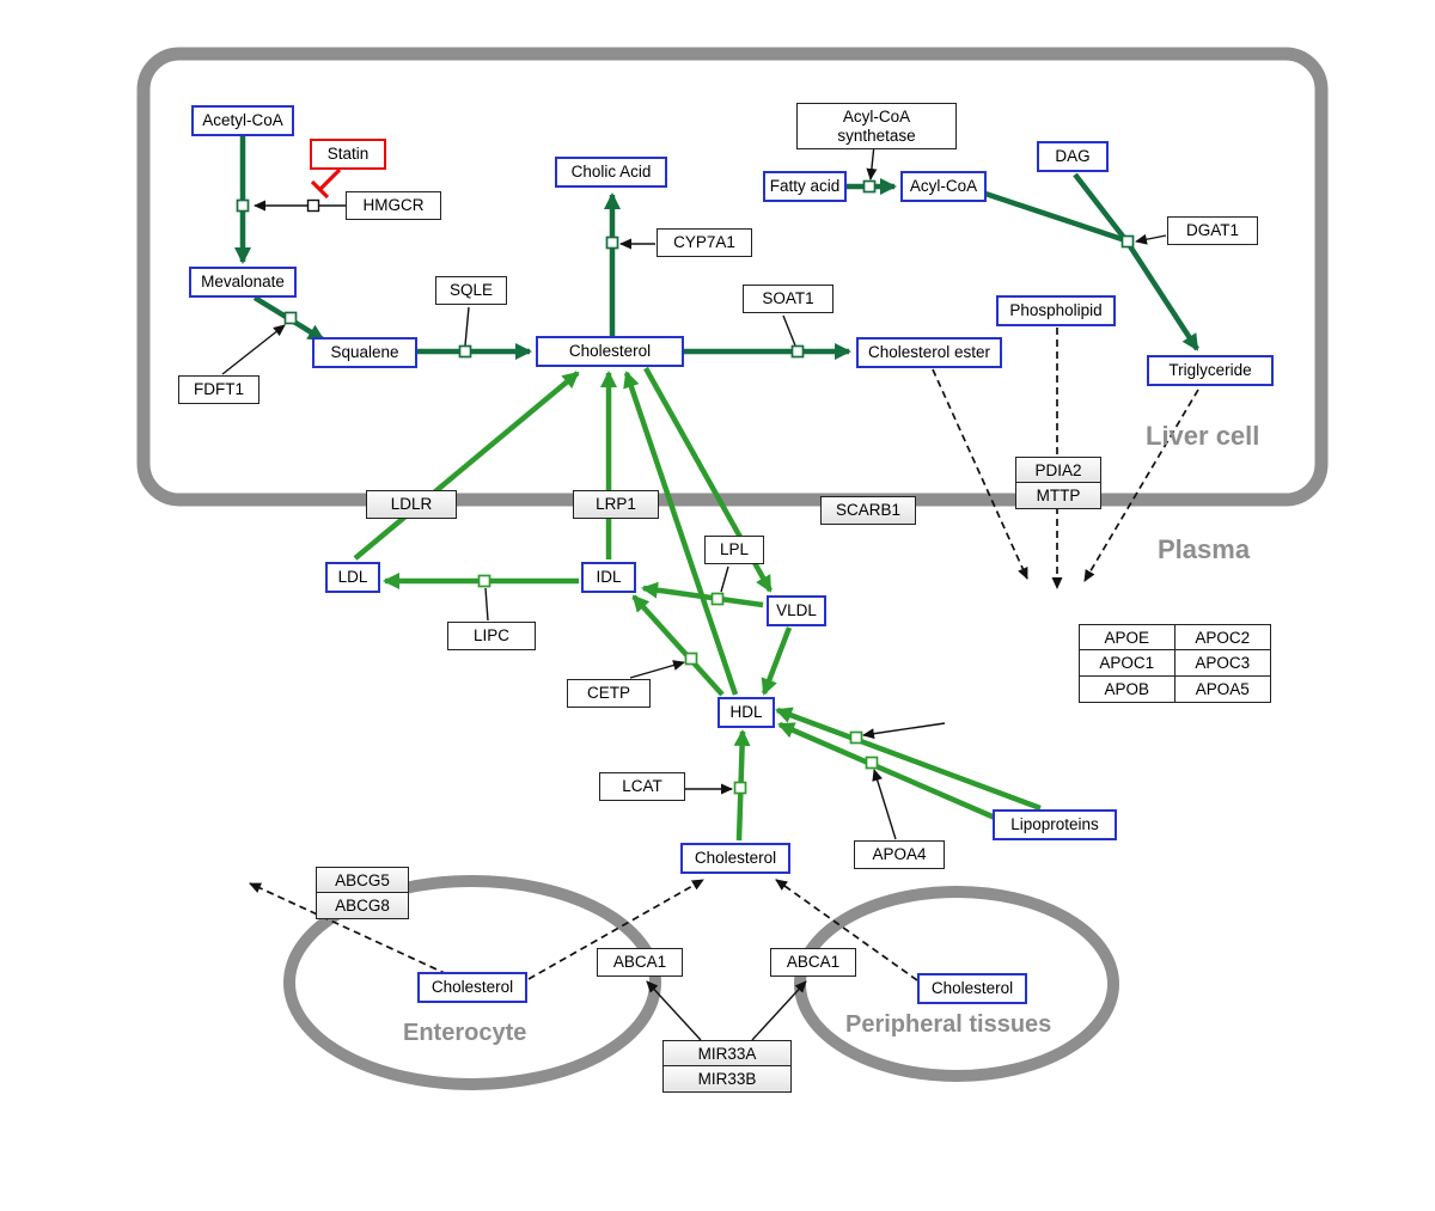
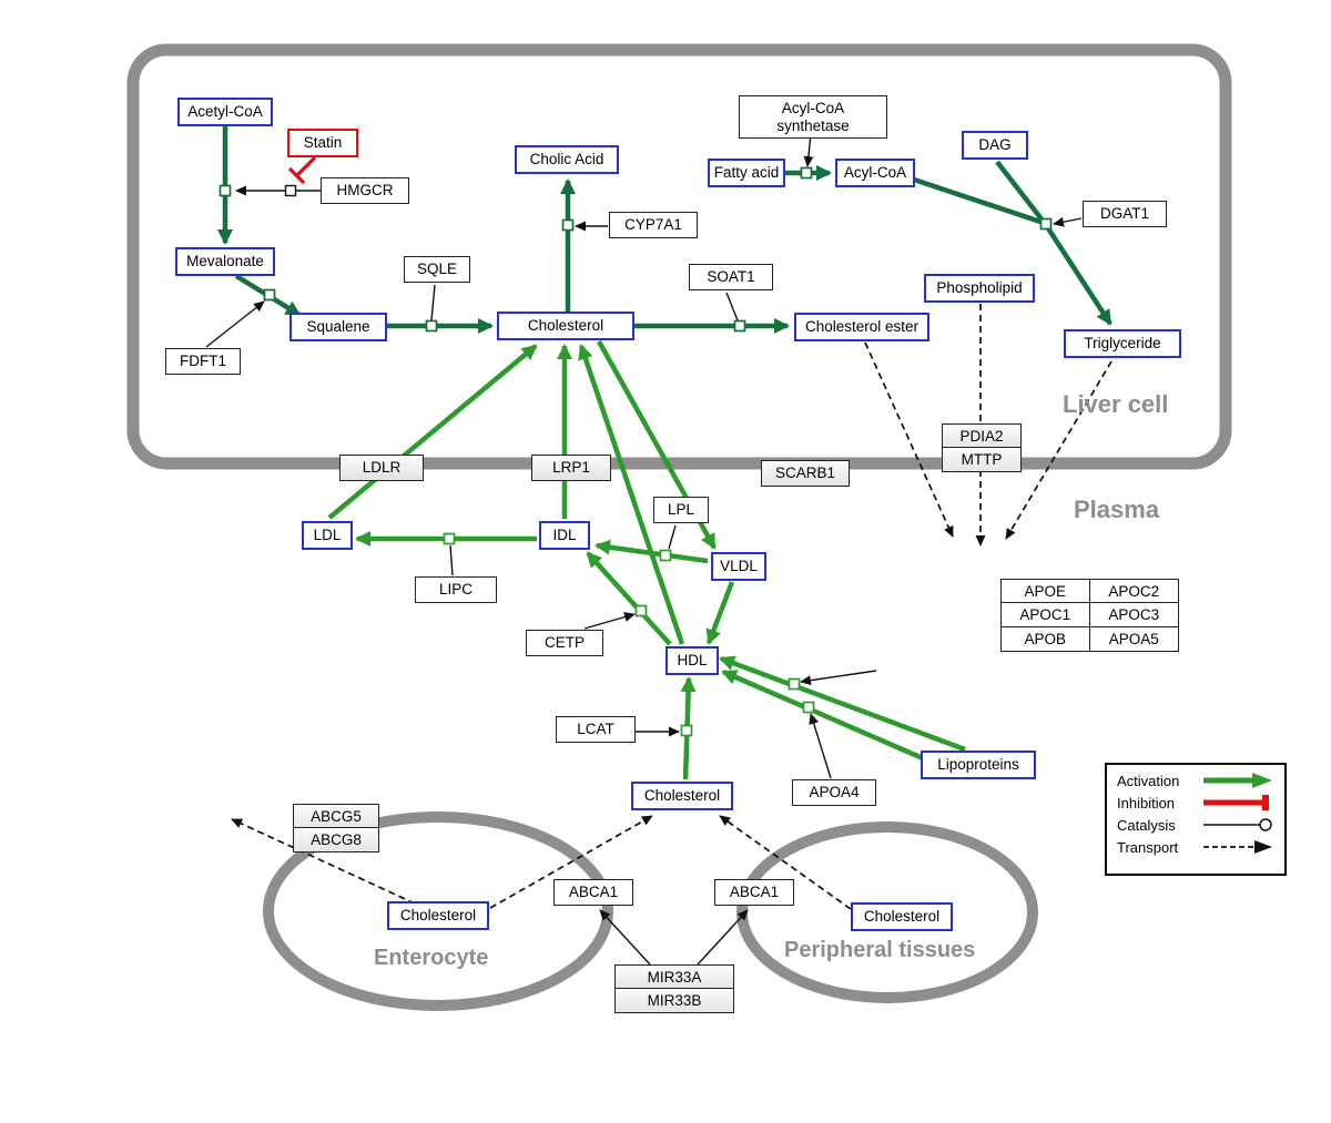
  Liver cell
  Plasma
  Enterocyte
  Peripheral tissues
  Acetyl-CoA
  Mevalonate
  Squalene
  Cholesterol
  Cholic Acid
  Fatty acid
  Acyl-CoA
  DAG
  Phospholipid
  Cholesterol ester
  Triglyceride
  LDL
  IDL
  VLDL
  HDL
  Cholesterol
  Lipoproteins
  Cholesterol
  Cholesterol
  Statin
  HMGCR
  SQLE
  FDFT1
  CYP7A1
  SOAT1
  Acyl-CoA
  synthetase
  DGAT1
  PDIA2
  MTTP
  LDLR
  LRP1
  SCARB1
  LPL
  LIPC
  CETP
  LCAT
  APOA4
  ABCG5
  ABCG8
  ABCA1
  ABCA1
  MIR33A
  MIR33B
  APOE
  APOC2
  APOC1
  APOC3
  APOB
  APOA5
+ Activation
+ Inhibition
+ Catalysis
+ Transport
